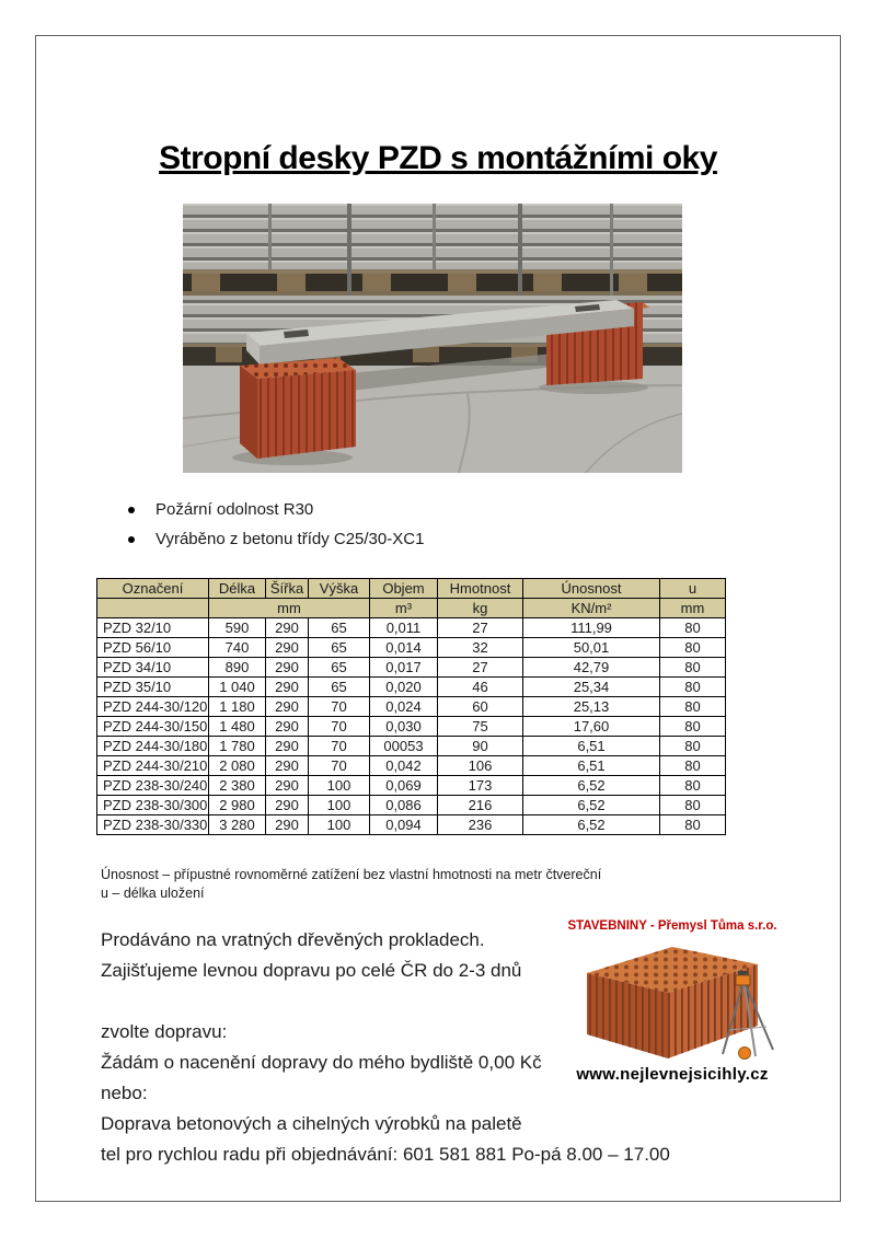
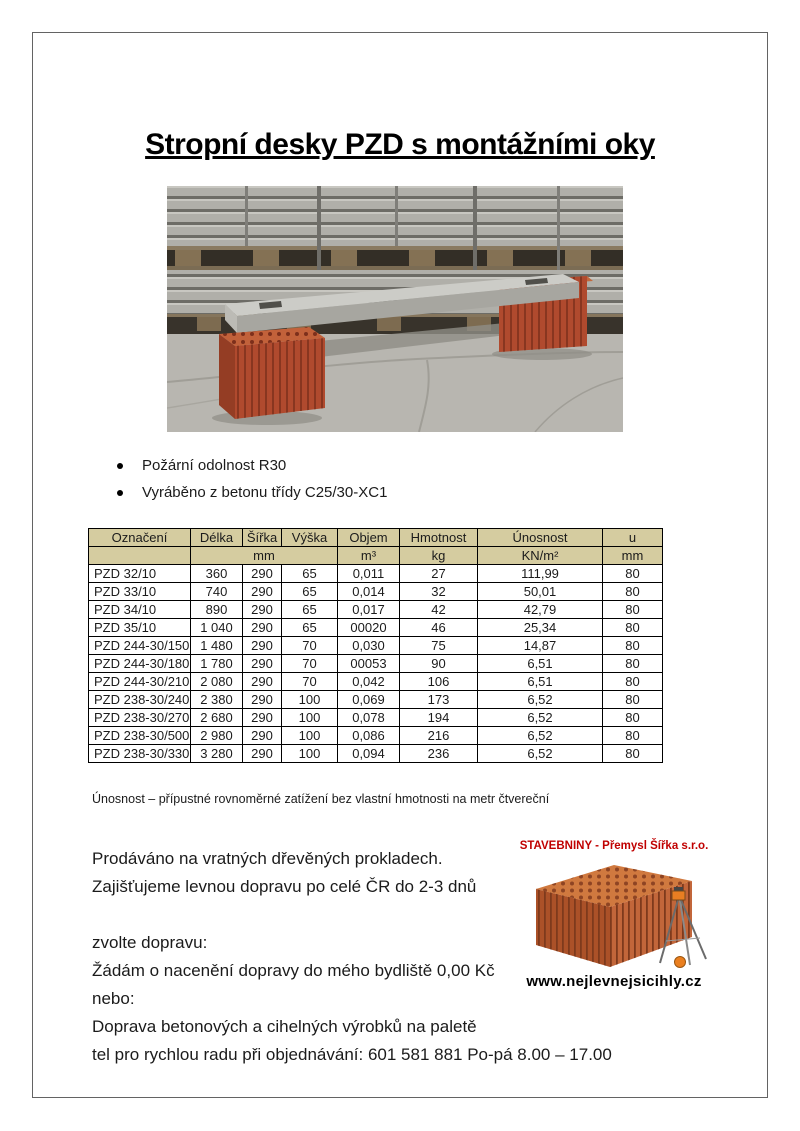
  Stropní desky PZD s montážními oky
  Požární odolnost R30
  Vyráběno z betonu třídy C25/30-XC1
  Označení	Délka	Šířka	Výška	Objem	Hmotnost	Únosnost	u
  	mm	m³	kg	KN/m²	mm
- PZD 32/10	590	290	65	0,011	27	111,99	80
+ PZD 32/10	360	290	65	0,011	27	111,99	80
- PZD 56/10	740	290	65	0,014	32	50,01	80
+ PZD 33/10	740	290	65	0,014	32	50,01	80
- PZD 34/10	890	290	65	0,017	27	42,79	80
+ PZD 34/10	890	290	65	0,017	42	42,79	80
- PZD 35/10	1 040	290	65	0,020	46	25,34	80
+ PZD 35/10	1 040	290	65	00020	46	25,34	80
- PZD 244-30/120	1 180	290	70	0,024	60	25,13	80
- PZD 244-30/150	1 480	290	70	0,030	75	17,60	80
+ PZD 244-30/150	1 480	290	70	0,030	75	14,87	80
  PZD 244-30/180	1 780	290	70	00053	90	6,51	80
  PZD 244-30/210	2 080	290	70	0,042	106	6,51	80
  PZD 238-30/240	2 380	290	100	0,069	173	6,52	80
+ PZD 238-30/270	2 680	290	100	0,078	194	6,52	80
- PZD 238-30/300	2 980	290	100	0,086	216	6,52	80
+ PZD 238-30/500	2 980	290	100	0,086	216	6,52	80
  PZD 238-30/330	3 280	290	100	0,094	236	6,52	80
  Únosnost – přípustné rovnoměrné zatížení bez vlastní hmotnosti na metr čtvereční
- u – délka uložení
  Prodáváno na vratných dřevěných prokladech.
  Zajišťujeme levnou dopravu po celé ČR do 2-3 dnů
  zvolte dopravu:
  Žádám o nacenění dopravy do mého bydliště 0,00 Kč
  nebo:
  Doprava betonových a cihelných výrobků na paletě
  tel pro rychlou radu při objednávání: 601 581 881 Po-pá 8.00 – 17.00
- STAVEBNINY - Přemysl Tůma s.r.o.
+ STAVEBNINY - Přemysl Šířka s.r.o.
  www.nejlevnejsicihly.cz
